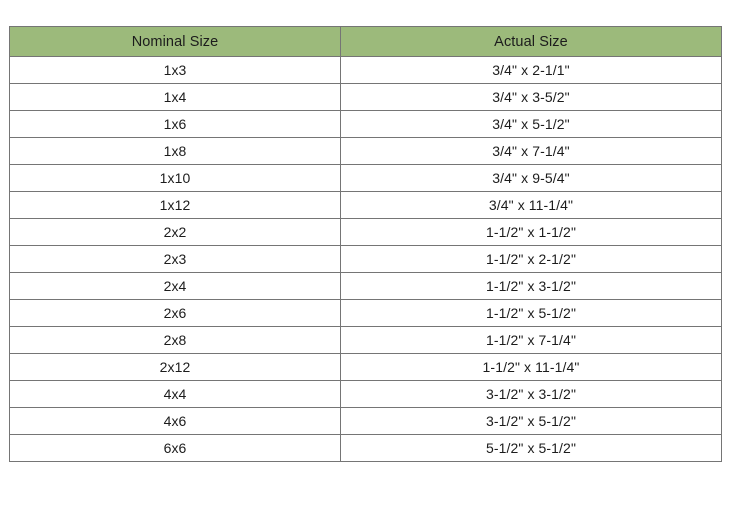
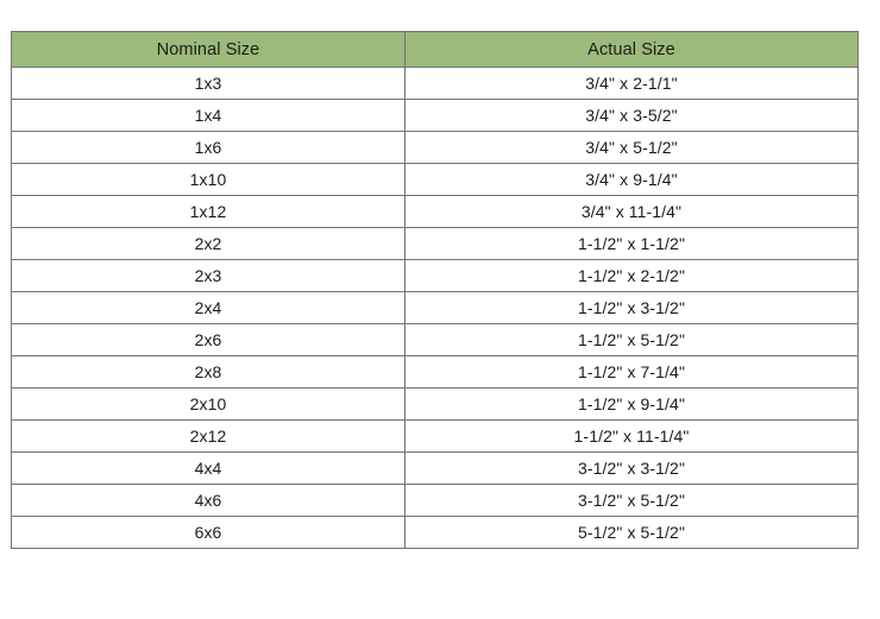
  Nominal Size	Actual Size
  1x3	3/4" x 2-1/1"
  1x4	3/4" x 3-5/2"
  1x6	3/4" x 5-1/2"
- 1x8	3/4" x 7-1/4"
- 1x10	3/4" x 9-5/4"
+ 1x10	3/4" x 9-1/4"
  1x12	3/4" x 11-1/4"
  2x2	1-1/2" x 1-1/2"
  2x3	1-1/2" x 2-1/2"
  2x4	1-1/2" x 3-1/2"
  2x6	1-1/2" x 5-1/2"
  2x8	1-1/2" x 7-1/4"
+ 2x10	1-1/2" x 9-1/4"
  2x12	1-1/2" x 11-1/4"
  4x4	3-1/2" x 3-1/2"
  4x6	3-1/2" x 5-1/2"
  6x6	5-1/2" x 5-1/2"
